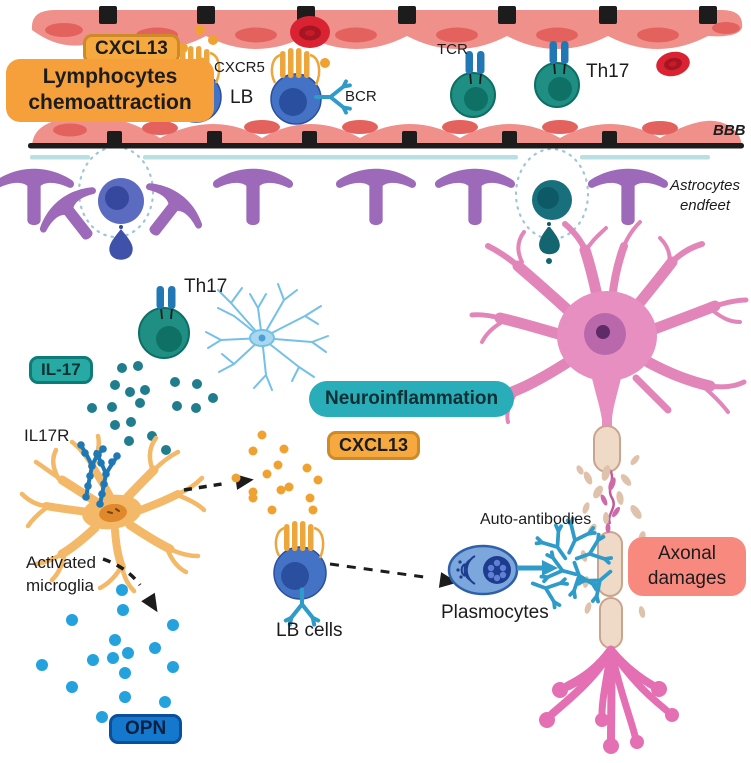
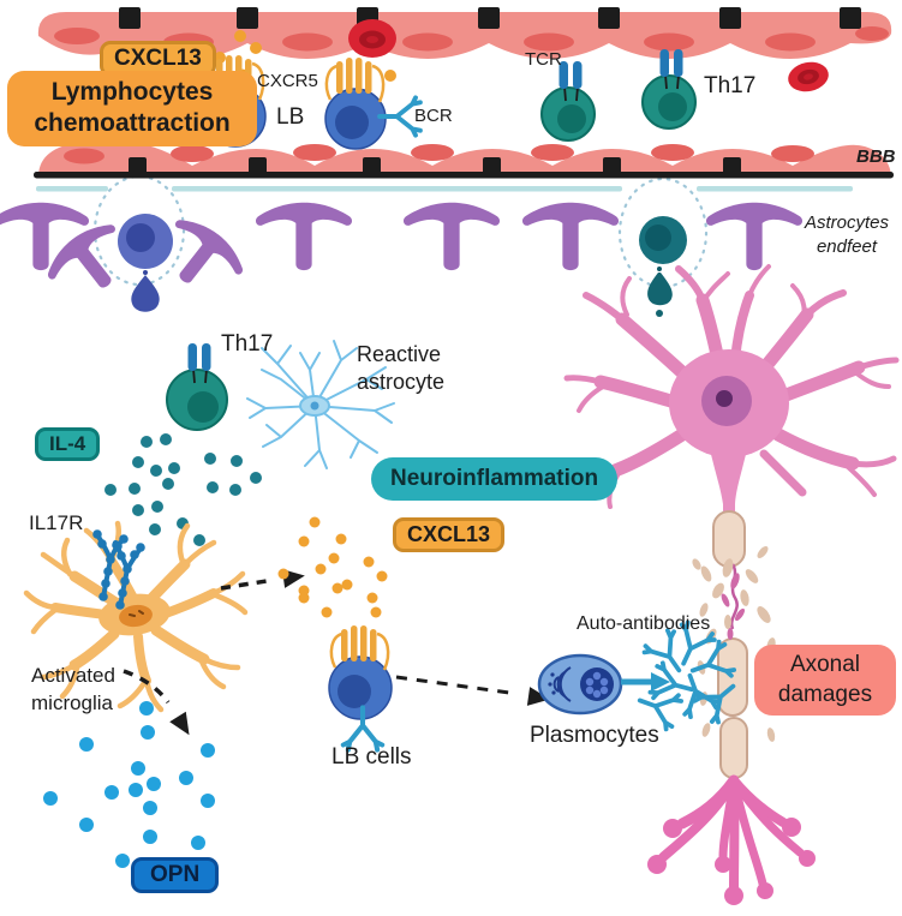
  CXCL13
  Lymphocytes
  chemoattraction
  CXCR5
  LB
  BCR
  TCR
  Th17
  BBB
  Astrocytes
  endfeet
  Th17
+ Reactive
+ astrocyte
- IL-17
+ IL-4
  Neuroinflammation
  CXCL13
  IL17R
  Activated
  microglia
  LB cells
  Plasmocytes
  Auto-antibodies
  Axonal
  damages
  OPN
